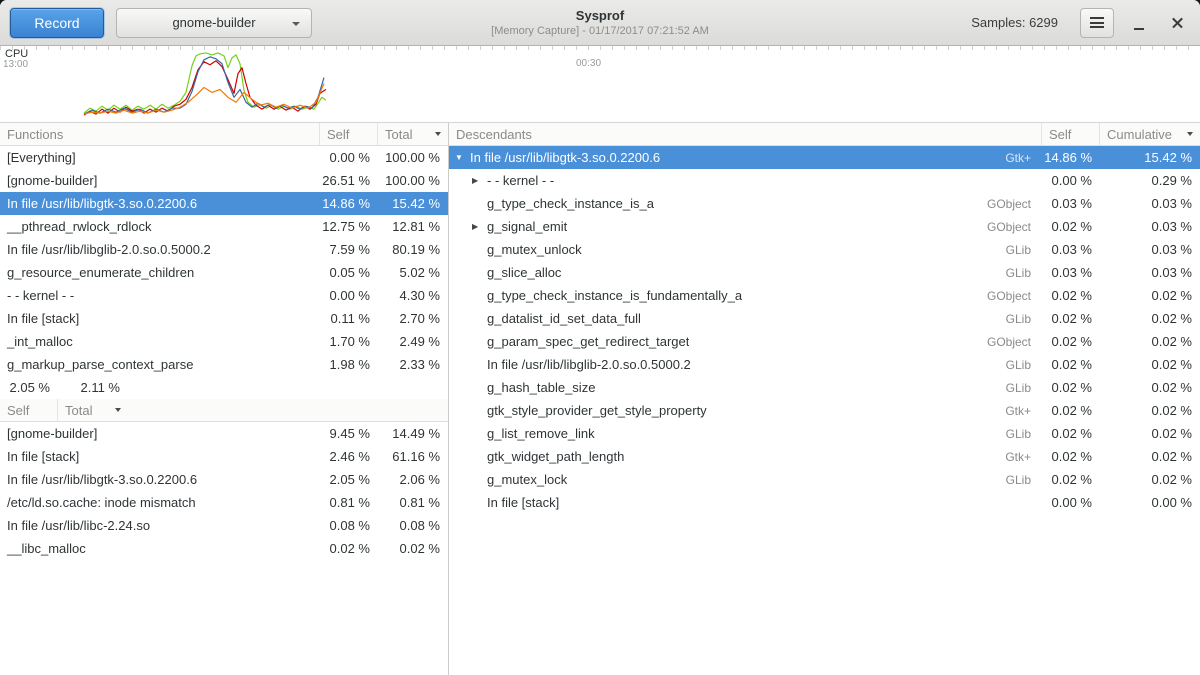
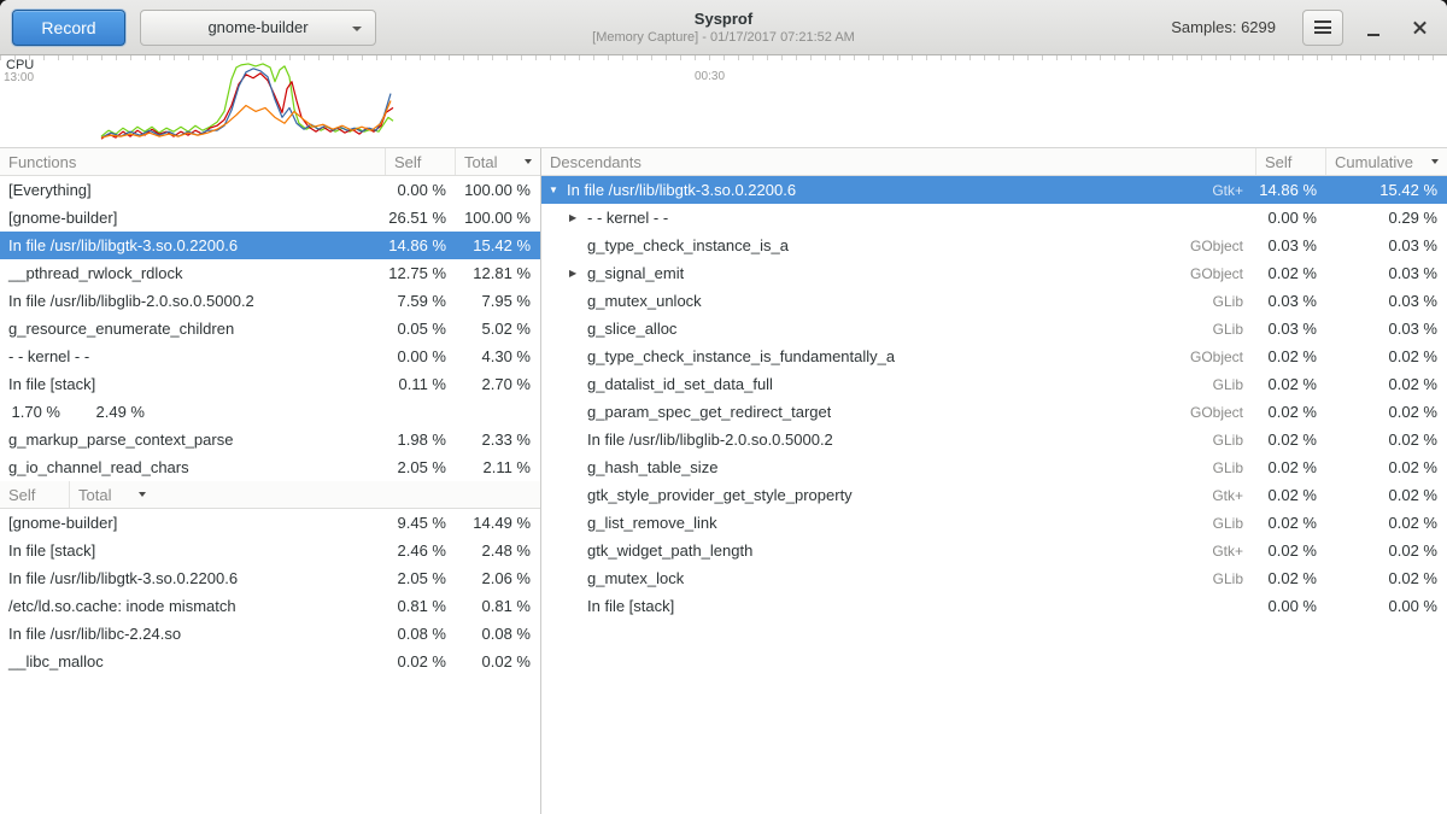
  Record
  gnome-builder
  Sysprof
  [Memory Capture] - 01/17/2017 07:21:52 AM
  Samples: 6299
  CPU
  13:00
  00:30
  Functions
  Self
  Total
  [Everything]
  0.00 %
  100.00 %
  [gnome-builder]
  26.51 %
  100.00 %
  In file /usr/lib/libgtk-3.so.0.2200.6
  14.86 %
  15.42 %
  __pthread_rwlock_rdlock
  12.75 %
  12.81 %
  In file /usr/lib/libglib-2.0.so.0.5000.2
  7.59 %
- 80.19 %
+ 7.95 %
  g_resource_enumerate_children
  0.05 %
  5.02 %
  - - kernel - -
  0.00 %
  4.30 %
  In file [stack]
  0.11 %
  2.70 %
- _int_malloc
  1.70 %
  2.49 %
  g_markup_parse_context_parse
  1.98 %
  2.33 %
+ g_io_channel_read_chars
  2.05 %
  2.11 %
  Self
  Total
  [gnome-builder]
  9.45 %
  14.49 %
  In file [stack]
  2.46 %
- 61.16 %
+ 2.48 %
  In file /usr/lib/libgtk-3.so.0.2200.6
  2.05 %
  2.06 %
  /etc/ld.so.cache: inode mismatch
  0.81 %
  0.81 %
  In file /usr/lib/libc-2.24.so
  0.08 %
  0.08 %
  __libc_malloc
  0.02 %
  0.02 %
  Descendants
  Self
  Cumulative
  ▼
  In file /usr/lib/libgtk-3.so.0.2200.6
  Gtk+
  14.86 %
  15.42 %
  ▶
  - - kernel - -
  0.00 %
  0.29 %
  g_type_check_instance_is_a
  GObject
  0.03 %
  0.03 %
  ▶
  g_signal_emit
  GObject
  0.02 %
  0.03 %
  g_mutex_unlock
  GLib
  0.03 %
  0.03 %
  g_slice_alloc
  GLib
  0.03 %
  0.03 %
  g_type_check_instance_is_fundamentally_a
  GObject
  0.02 %
  0.02 %
  g_datalist_id_set_data_full
  GLib
  0.02 %
  0.02 %
  g_param_spec_get_redirect_target
  GObject
  0.02 %
  0.02 %
  In file /usr/lib/libglib-2.0.so.0.5000.2
  GLib
  0.02 %
  0.02 %
  g_hash_table_size
  GLib
  0.02 %
  0.02 %
  gtk_style_provider_get_style_property
  Gtk+
  0.02 %
  0.02 %
  g_list_remove_link
  GLib
  0.02 %
  0.02 %
  gtk_widget_path_length
  Gtk+
  0.02 %
  0.02 %
  g_mutex_lock
  GLib
  0.02 %
  0.02 %
  In file [stack]
  0.00 %
  0.00 %
